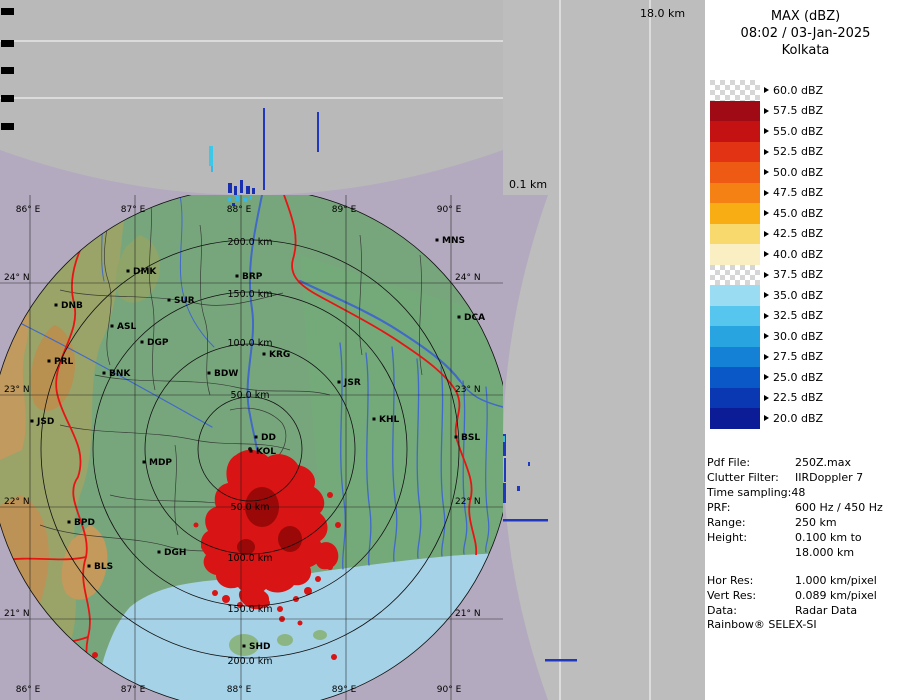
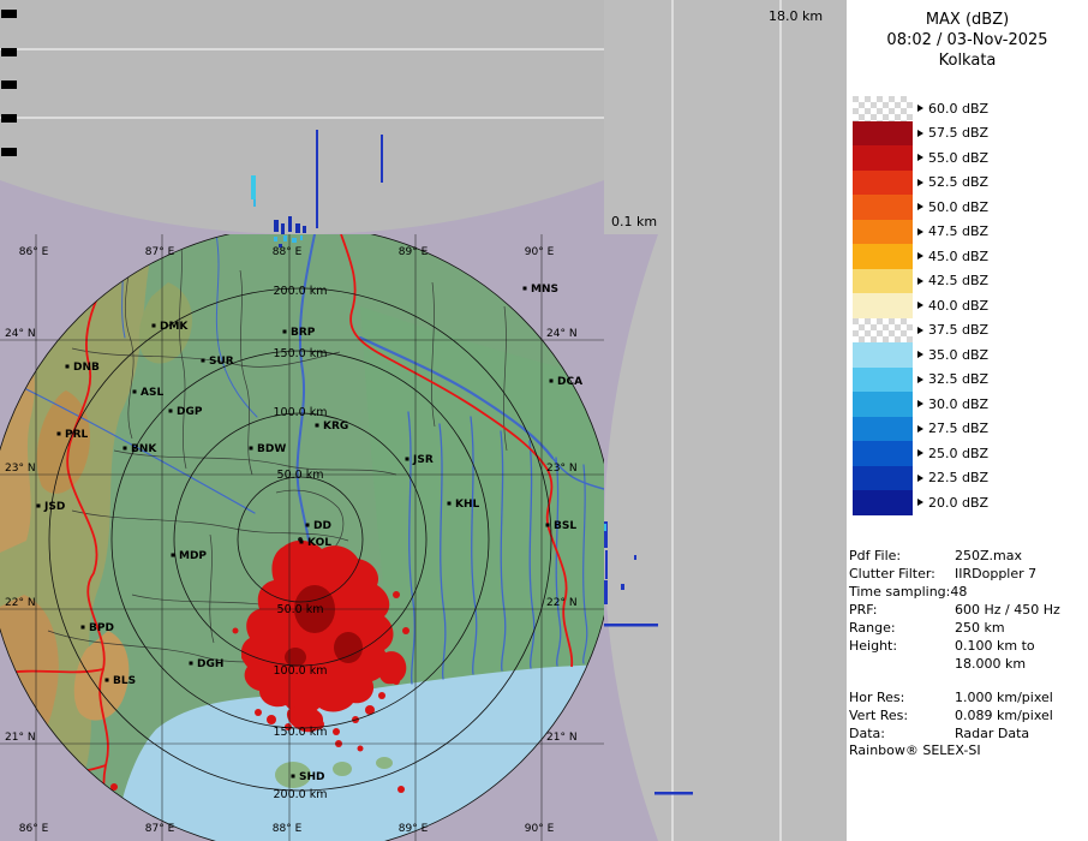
  18.0 km
  0.1 km
  86° E
  86° E
  87° E
  87° E
  88° E
  88° E
  89° E
  89° E
  90° E
  90° E
  24° N
  24° N
  23° N
  23° N
  22° N
  22° N
  21° N
  21° N
  200.0 km
  150.0 km
  100.0 km
  50.0 km
  50.0 km
  100.0 km
  150.0 km
  200.0 km
  MNS
  DMK
  BRP
  SUR
  DNB
  DCA
  ASL
  DGP
  KRG
  PRL
  BNK
  BDW
  JSR
  KHL
  JSD
  BSL
  DD
  KOL
  MDP
  BPD
  DGH
  BLS
  SHD
  MAX (dBZ)
- 08:02 / 03-Jan-2025
+ 08:02 / 03-Nov-2025
  Kolkata
  60.0 dBZ
  57.5 dBZ
  55.0 dBZ
  52.5 dBZ
  50.0 dBZ
  47.5 dBZ
  45.0 dBZ
  42.5 dBZ
  40.0 dBZ
  37.5 dBZ
  35.0 dBZ
  32.5 dBZ
  30.0 dBZ
  27.5 dBZ
  25.0 dBZ
  22.5 dBZ
  20.0 dBZ
  Pdf File:
  250Z.max
  Clutter Filter:
  IIRDoppler 7
  Time sampling:48
  PRF:
  600 Hz / 450 Hz
  Range:
  250 km
  Height:
  0.100 km to
  18.000 km
  Hor Res:
  1.000 km/pixel
  Vert Res:
  0.089 km/pixel
  Data:
  Radar Data
  Rainbow® SELEX-SI
